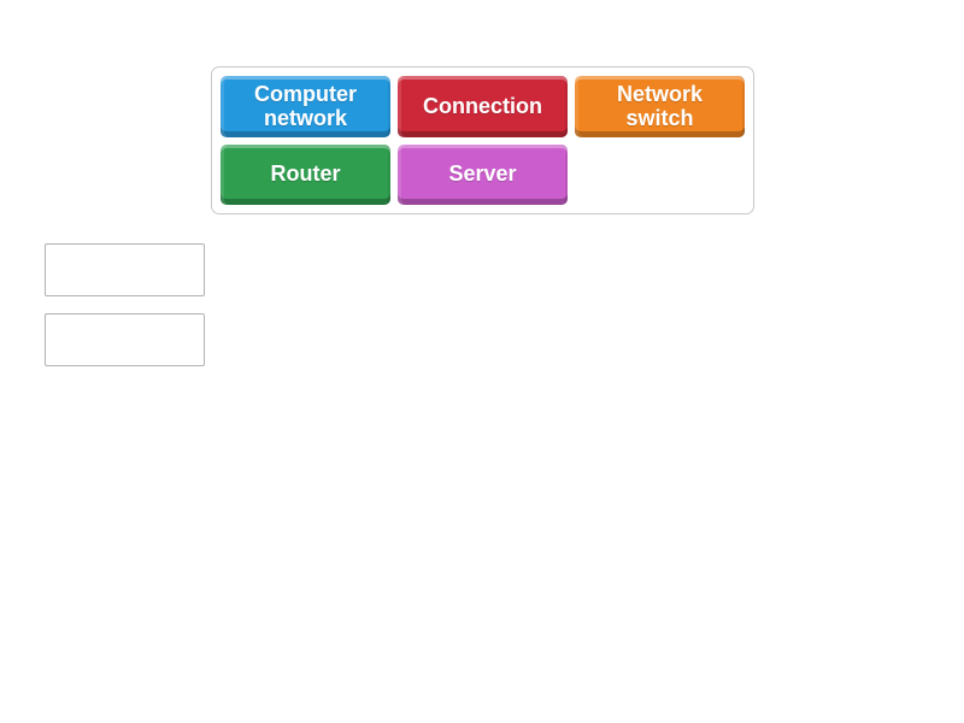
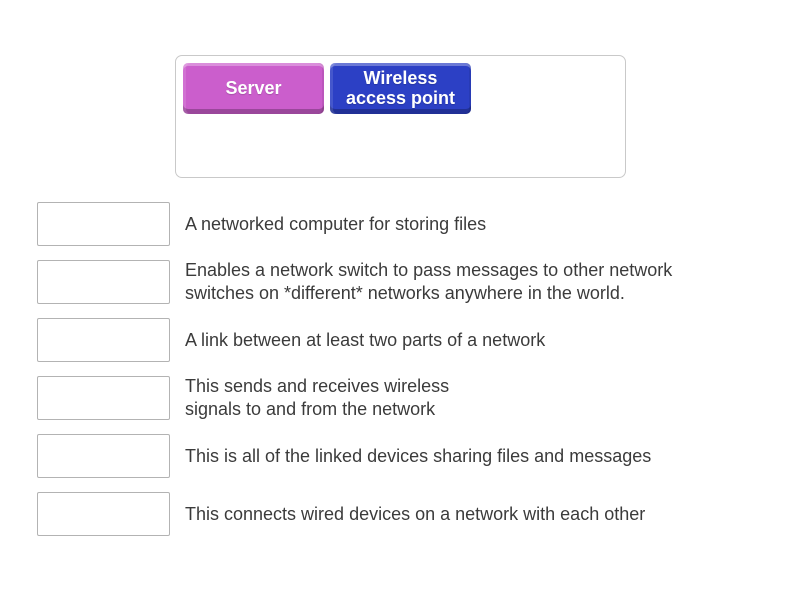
- Computer
- network
- Connection
- Network
- switch
- Router
  Server
+ Wireless
+ access point
+ A networked computer for storing files
+ Enables a network switch to pass messages to other network
+ switches on *different* networks anywhere in the world.
+ A link between at least two parts of a network
+ This sends and receives wireless
+ signals to and from the network
+ This is all of the linked devices sharing files and messages
+ This connects wired devices on a network with each other
